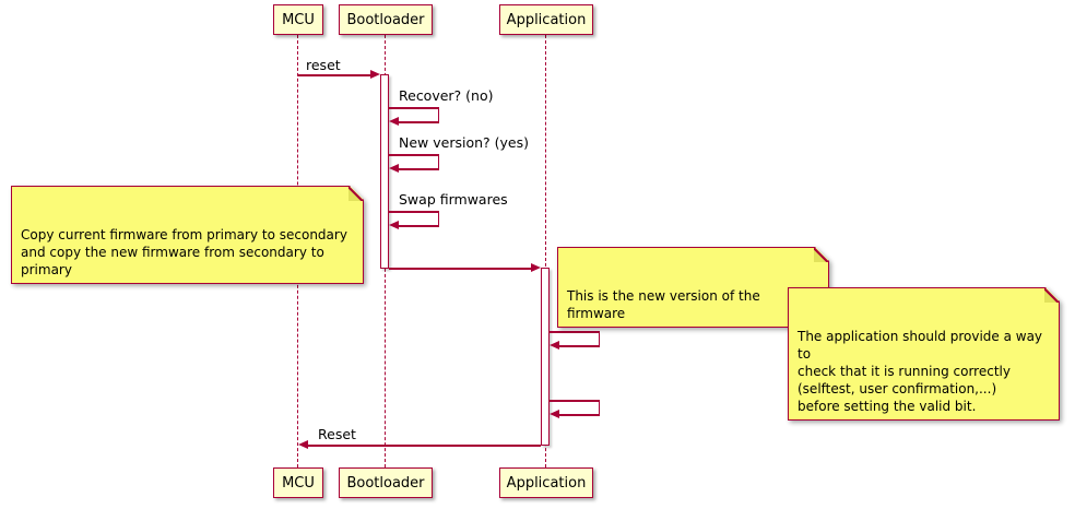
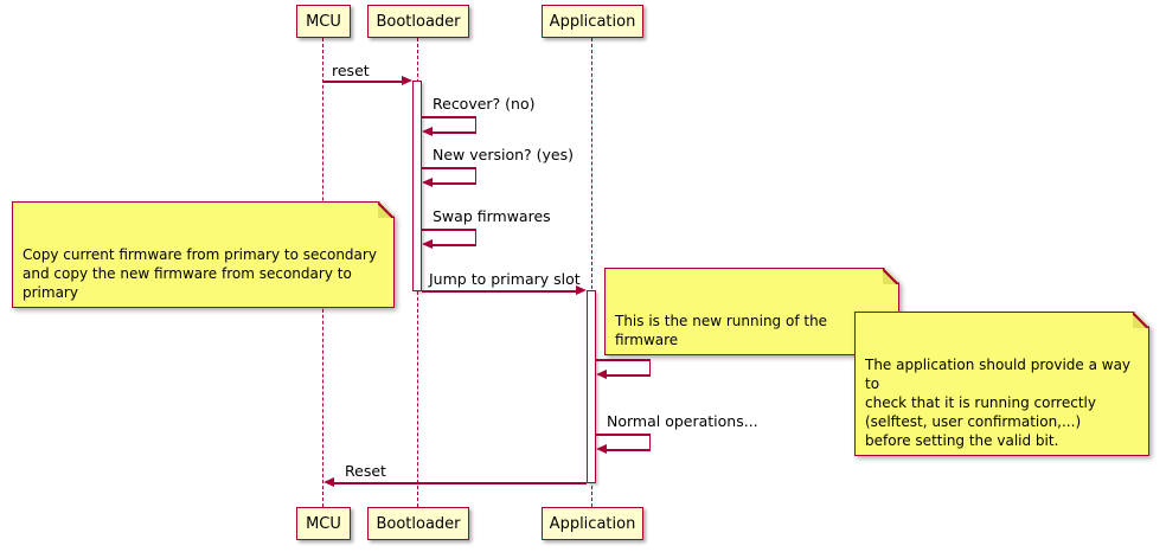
  MCU
  Bootloader
  Application
  MCU
  Bootloader
  Application
  reset
  Recover? (no)
  New version? (yes)
  Swap firmwares
+ Jump to primary slot
+ Normal operations...
  Reset
  Copy current firmware from primary to secondary
  and copy the new firmware from secondary to primary
- This is the new version of the firmware
+ This is the new running of the firmware
  The application should provide a way to
  check that it is running correctly
  (selftest, user confirmation,...)
  before setting the valid bit.
